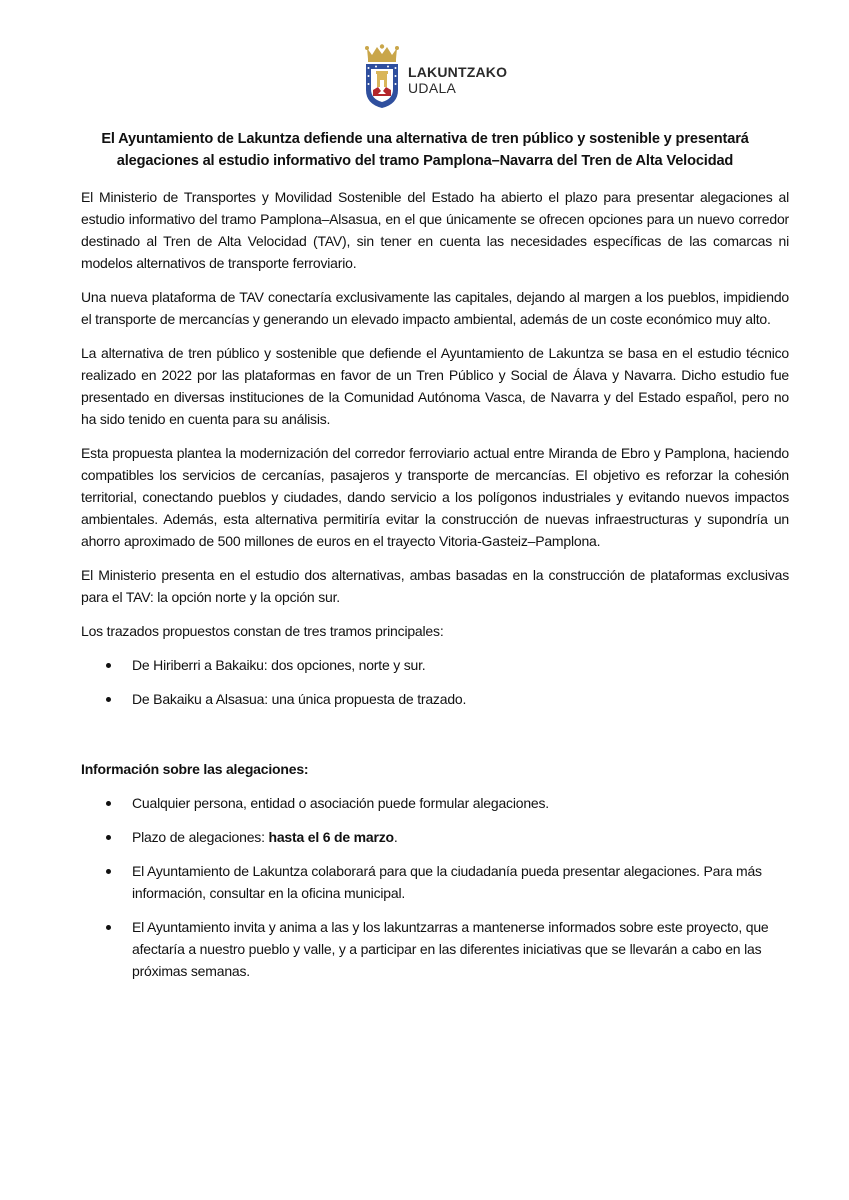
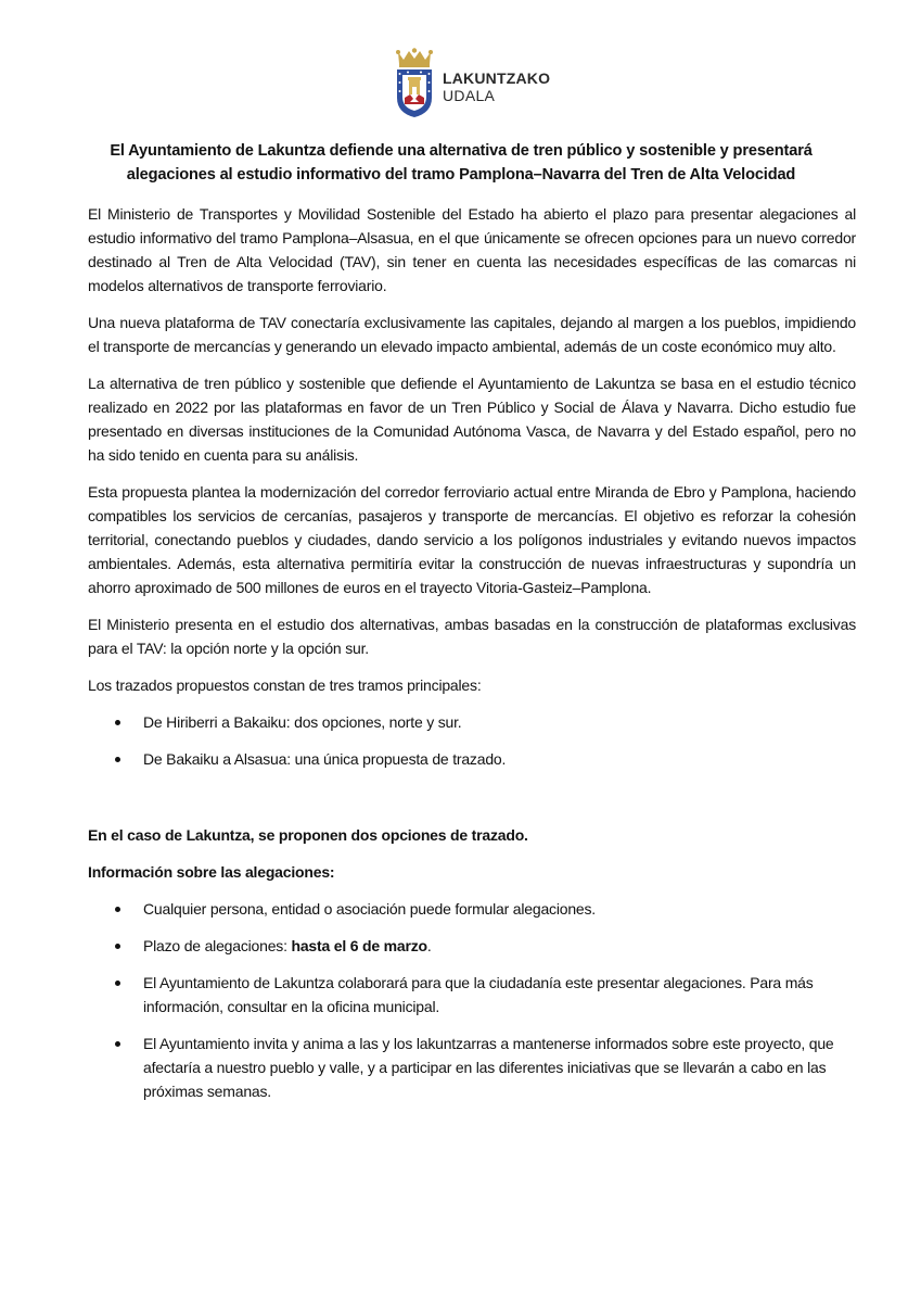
  LAKUNTZAKO
  UDALA
  El Ayuntamiento de Lakuntza defiende una alternativa de tren público y sostenible y presentará alegaciones al estudio informativo del tramo Pamplona–Navarra del Tren de Alta Velocidad
  El Ministerio de Transportes y Movilidad Sostenible del Estado ha abierto el plazo para presentar alegaciones al estudio informativo del tramo Pamplona–Alsasua, en el que únicamente se ofrecen opciones para un nuevo corredor destinado al Tren de Alta Velocidad (TAV), sin tener en cuenta las necesidades específicas de las comarcas ni modelos alternativos de transporte ferroviario.
  Una nueva plataforma de TAV conectaría exclusivamente las capitales, dejando al margen a los pueblos, impidiendo el transporte de mercancías y generando un elevado impacto ambiental, además de un coste económico muy alto.
  La alternativa de tren público y sostenible que defiende el Ayuntamiento de Lakuntza se basa en el estudio técnico realizado en 2022 por las plataformas en favor de un Tren Público y Social de Álava y Navarra. Dicho estudio fue presentado en diversas instituciones de la Comunidad Autónoma Vasca, de Navarra y del Estado español, pero no ha sido tenido en cuenta para su análisis.
  Esta propuesta plantea la modernización del corredor ferroviario actual entre Miranda de Ebro y Pamplona, haciendo compatibles los servicios de cercanías, pasajeros y transporte de mercancías. El objetivo es reforzar la cohesión territorial, conectando pueblos y ciudades, dando servicio a los polígonos industriales y evitando nuevos impactos ambientales. Además, esta alternativa permitiría evitar la construcción de nuevas infraestructuras y supondría un ahorro aproximado de 500 millones de euros en el trayecto Vitoria-Gasteiz–Pamplona.
  El Ministerio presenta en el estudio dos alternativas, ambas basadas en la construcción de plataformas exclusivas para el TAV: la opción norte y la opción sur.
  Los trazados propuestos constan de tres tramos principales:
  De Hiriberri a Bakaiku: dos opciones, norte y sur.
  De Bakaiku a Alsasua: una única propuesta de trazado.
+ En el caso de Lakuntza, se proponen dos opciones de trazado.
  Información sobre las alegaciones:
  Cualquier persona, entidad o asociación puede formular alegaciones.
  Plazo de alegaciones: hasta el 6 de marzo.
- El Ayuntamiento de Lakuntza colaborará para que la ciudadanía pueda presentar alegaciones. Para más información, consultar en la oficina municipal.
+ El Ayuntamiento de Lakuntza colaborará para que la ciudadanía este presentar alegaciones. Para más información, consultar en la oficina municipal.
  El Ayuntamiento invita y anima a las y los lakuntzarras a mantenerse informados sobre este proyecto, que afectaría a nuestro pueblo y valle, y a participar en las diferentes iniciativas que se llevarán a cabo en las próximas semanas.
